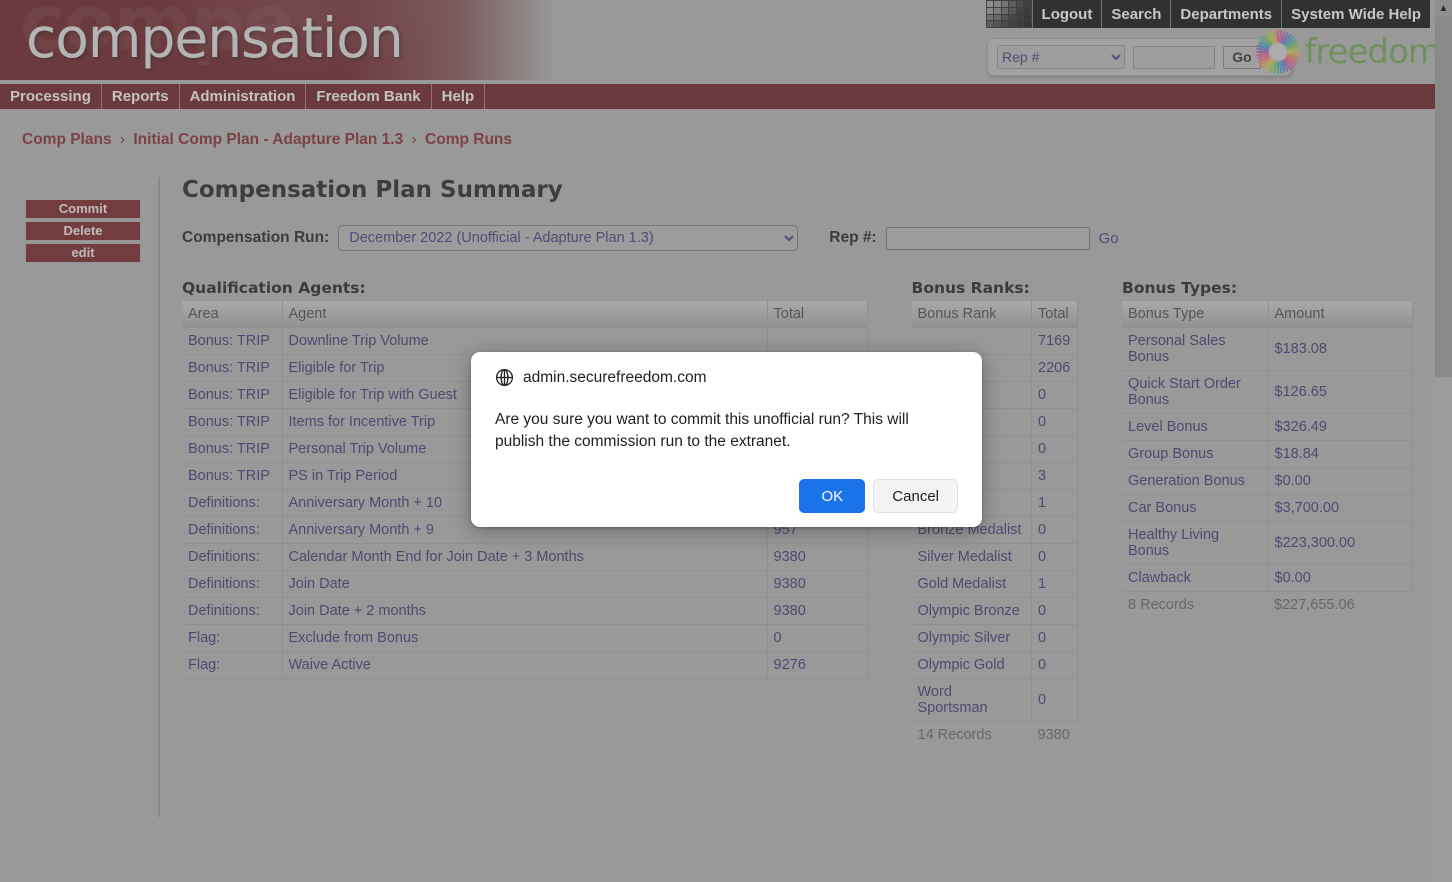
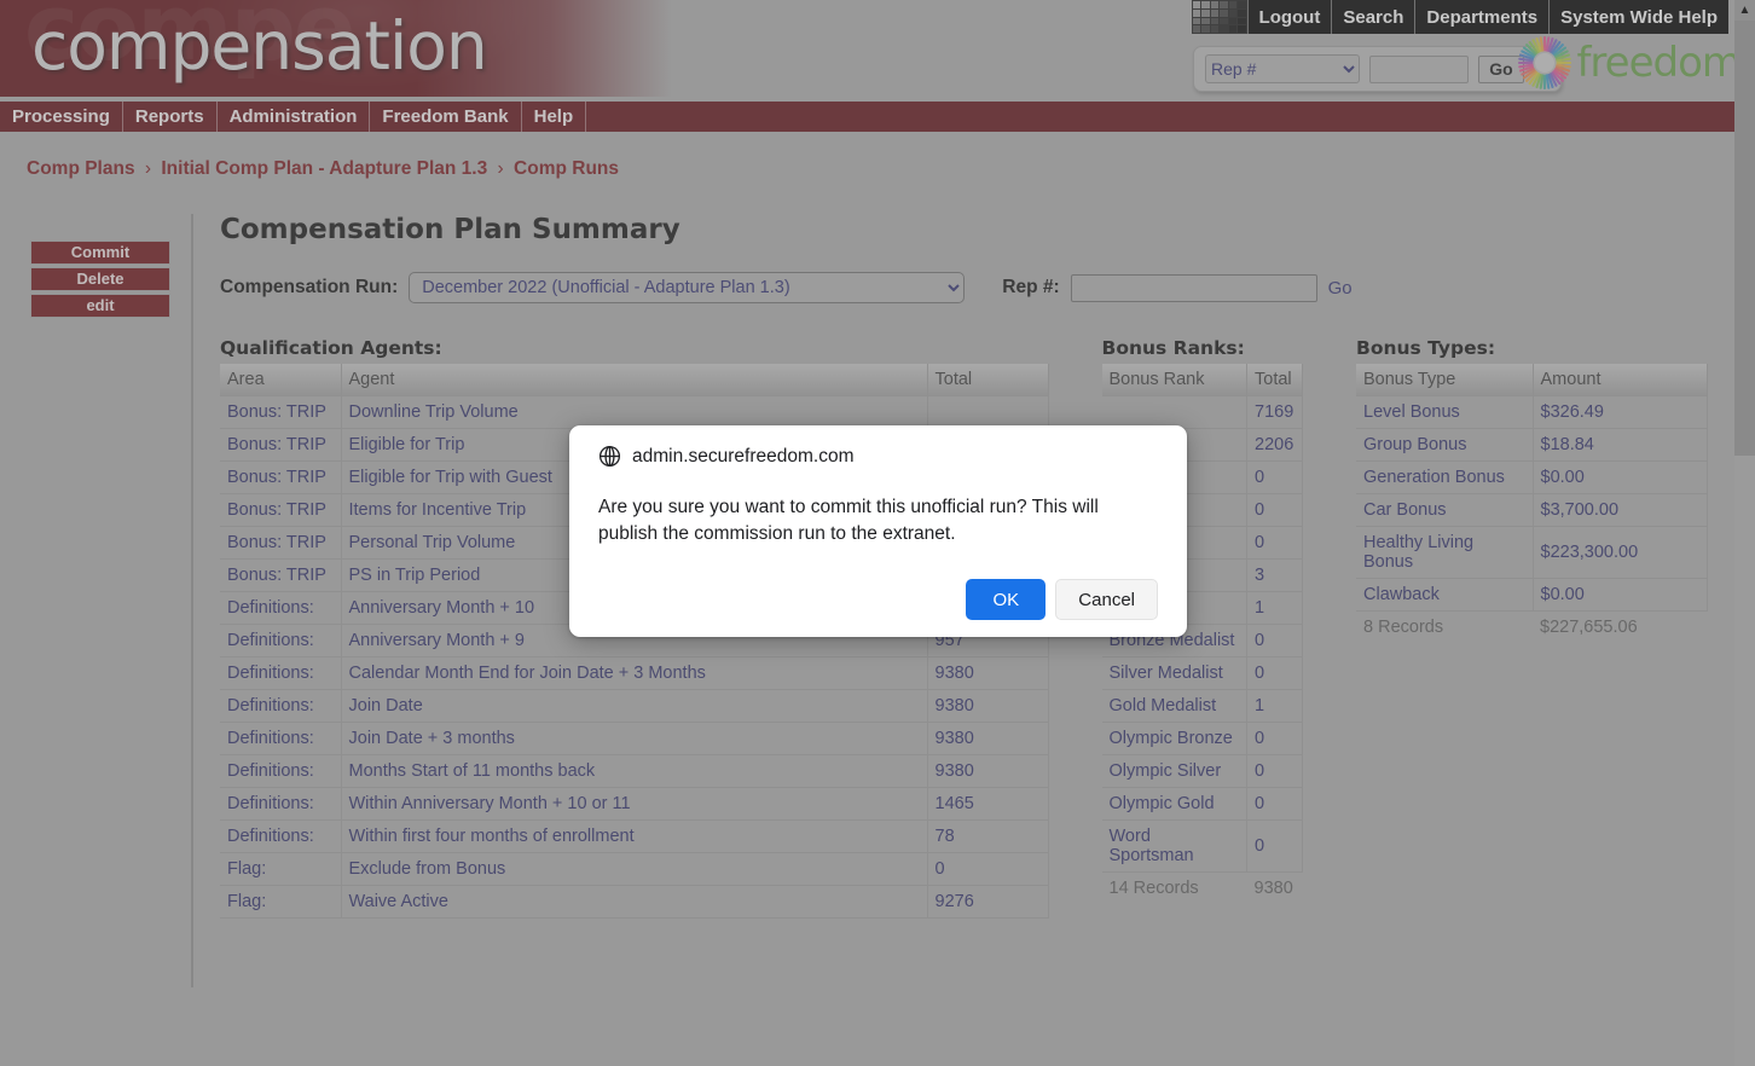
  compe
  compensation
  Logout
  Search
  Departments
  System Wide Help
  Rep #
  Go
  freedom
  Processing
  Reports
  Administration
  Freedom Bank
  Help
  Comp Plans › Initial Comp Plan - Adapture Plan 1.3 › Comp Runs
  Commit
  Delete
  edit
  Compensation Plan Summary
  Compensation Run:
  December 2022 (Unofficial - Adapture Plan 1.3)
  Rep #:
  Go
  Qualification Agents:
  Area	Agent	Total
  Bonus: TRIP	Downline Trip Volume
  Bonus: TRIP	Eligible for Trip
  Bonus: TRIP	Eligible for Trip with Guest
  Bonus: TRIP	Items for Incentive Trip
  Bonus: TRIP	Personal Trip Volume
  Bonus: TRIP	PS in Trip Period
  Definitions:	Anniversary Month + 10
  Definitions:	Anniversary Month + 9	957
  Definitions:	Calendar Month End for Join Date + 3 Months	9380
  Definitions:	Join Date	9380
- Definitions:	Join Date + 2 months	9380
+ Definitions:	Join Date + 3 months	9380
+ Definitions:	Months Start of 11 months back	9380
+ Definitions:	Within Anniversary Month + 10 or 11	1465
+ Definitions:	Within first four months of enrollment	78
  Flag:	Exclude from Bonus	0
  Flag:	Waive Active	9276
  Bonus Ranks:
  Bonus Rank	Total
  	7169
  	0
  	0
  	0
  	3
  Bronze Medalist	0
  Silver Medalist	0
  Gold Medalist	1
  Olympic Bronze	0
  Olympic Silver	0
  Olympic Gold	0
  Word Sportsman	0
  14 Records	9380
  Bonus Types:
  Bonus Type	Amount
- Personal Sales Bonus	$183.08
- Quick Start Order Bonus	$126.65
  Level Bonus	$326.49
  Group Bonus	$18.84
  Generation Bonus	$0.00
  Car Bonus	$3,700.00
  Healthy Living Bonus	$223,300.00
  Clawback	$0.00
  8 Records	$227,655.06
  admin.securefreedom.com
  Are you sure you want to commit this unofficial run? This will publish the commission run to the extranet.
  OK
  Cancel
  ▲
